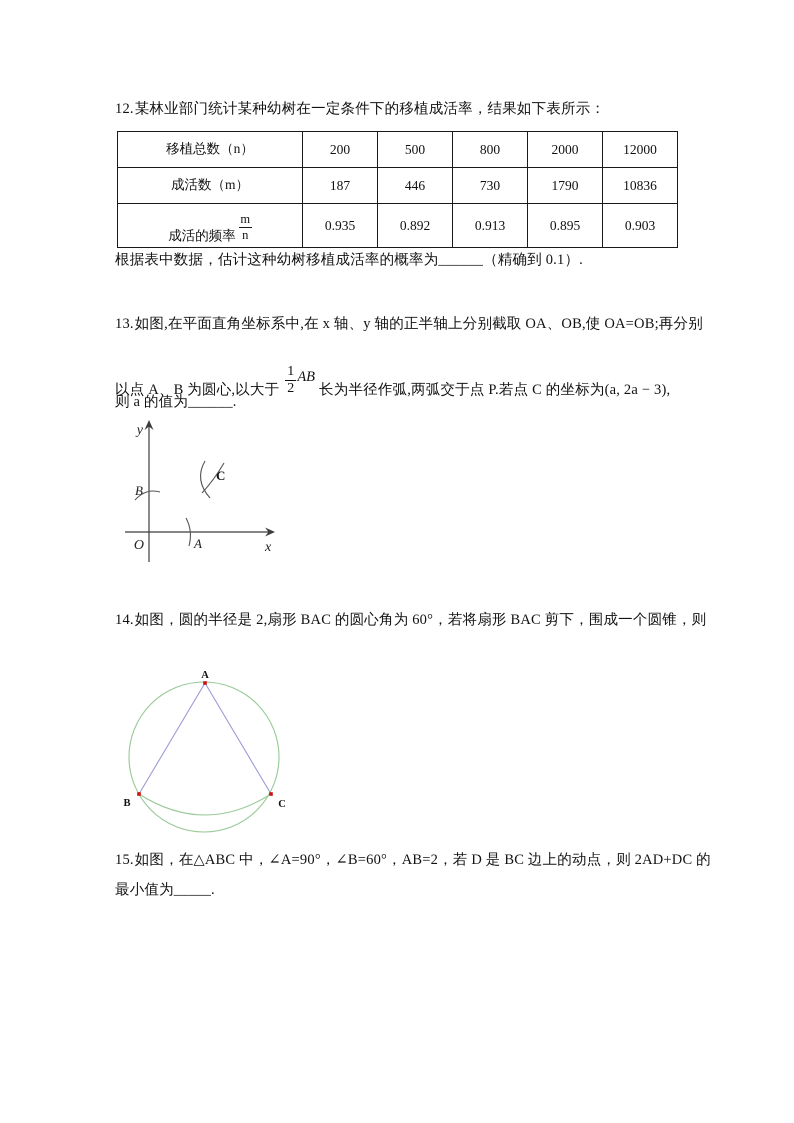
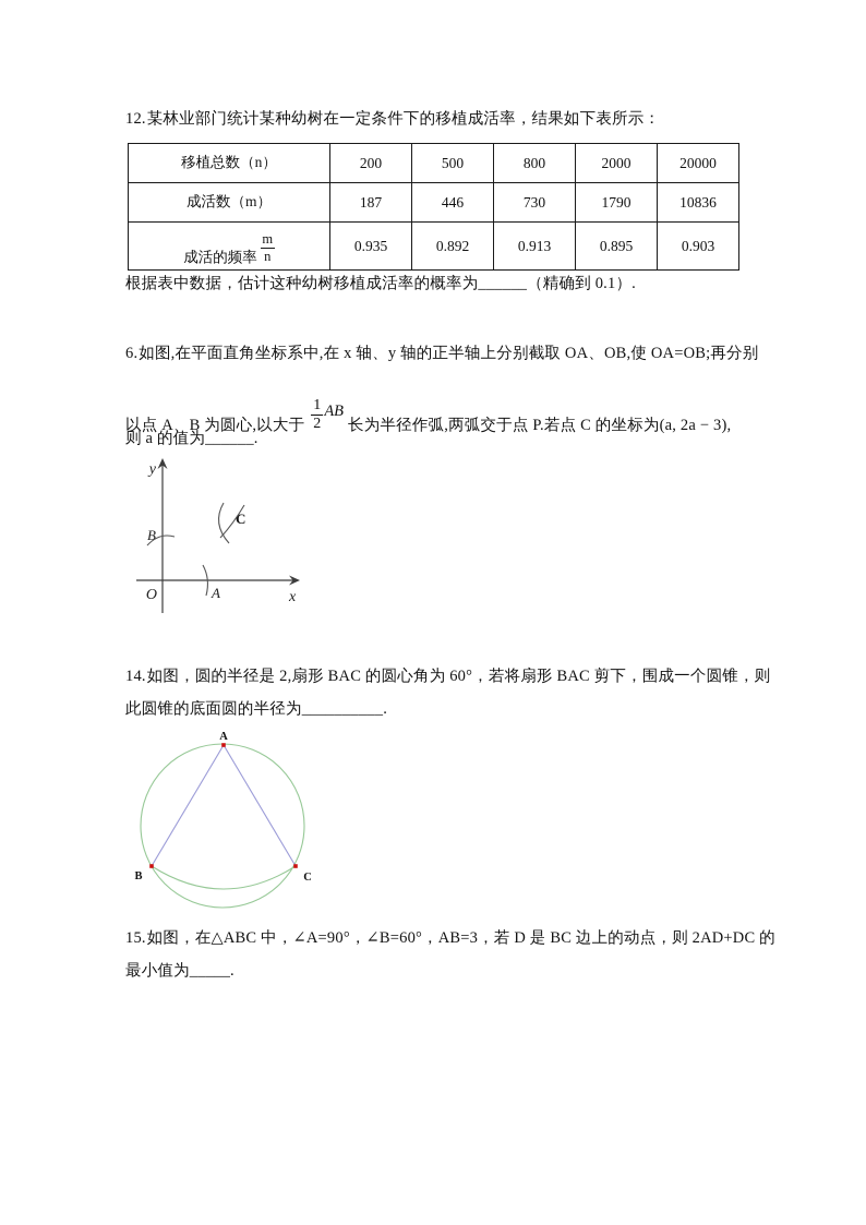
  12.某林业部门统计某种幼树在一定条件下的移植成活率，结果如下表所示：
- 移植总数（n）	200	500	800	2000	12000
+ 移植总数（n）	200	500	800	2000	20000
  成活数（m）	187	446	730	1790	10836
  成活的频率 mn	0.935	0.892	0.913	0.895	0.903
  根据表中数据，估计这种幼树移植成活率的概率为______（精确到 0.1）.
- 13.如图,在平面直角坐标系中,在 x 轴、y 轴的正半轴上分别截取 OA、OB,使 OA=OB;再分别
+ 6.如图,在平面直角坐标系中,在 x 轴、y 轴的正半轴上分别截取 OA、OB,使 OA=OB;再分别
  以点 A、B 为圆心,以大于
  1
  2
  AB长为半径作弧,两弧交于点 P.若点 C 的坐标为(a, 2a − 3),
  则 a 的值为______.
  y
  x
  O
  B
  A
  C
  14.如图，圆的半径是 2,扇形 BAC 的圆心角为 60°，若将扇形 BAC 剪下，围成一个圆锥，则
+ 此圆锥的底面圆的半径为__________.
  A
  B
  C
- 15.如图，在△ABC 中，∠A=90°，∠B=60°，AB=2，若 D 是 BC 边上的动点，则 2AD+DC 的
+ 15.如图，在△ABC 中，∠A=90°，∠B=60°，AB=3，若 D 是 BC 边上的动点，则 2AD+DC 的
  最小值为_____.
